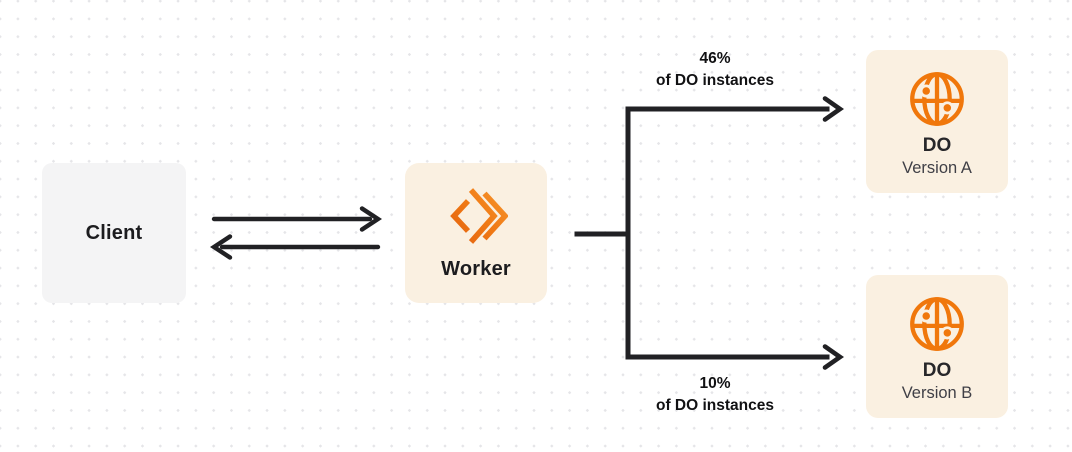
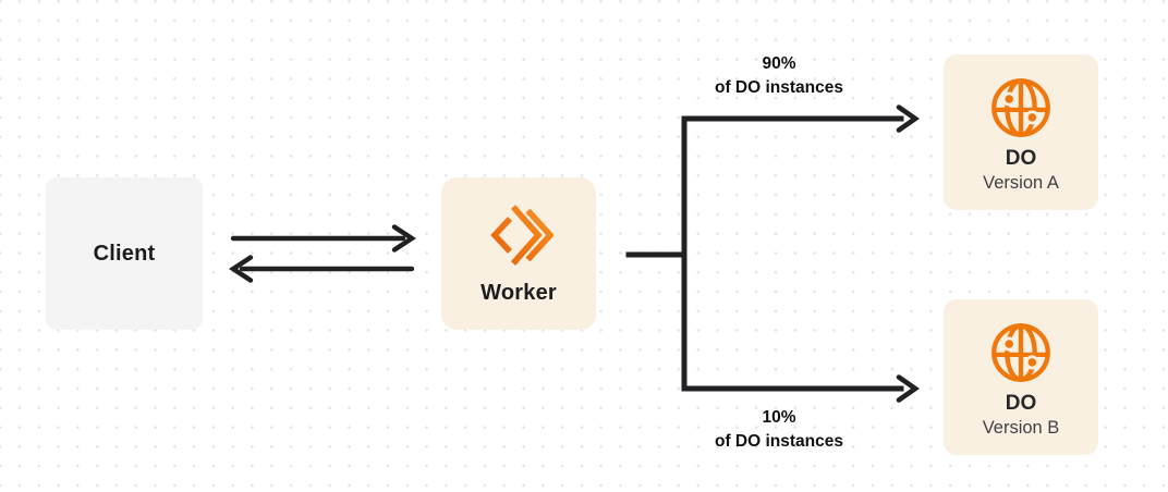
  Client
  Worker
- 46%
+ 90%
  of DO instances
  10%
  of DO instances
  DO
  Version A
  DO
  Version B
